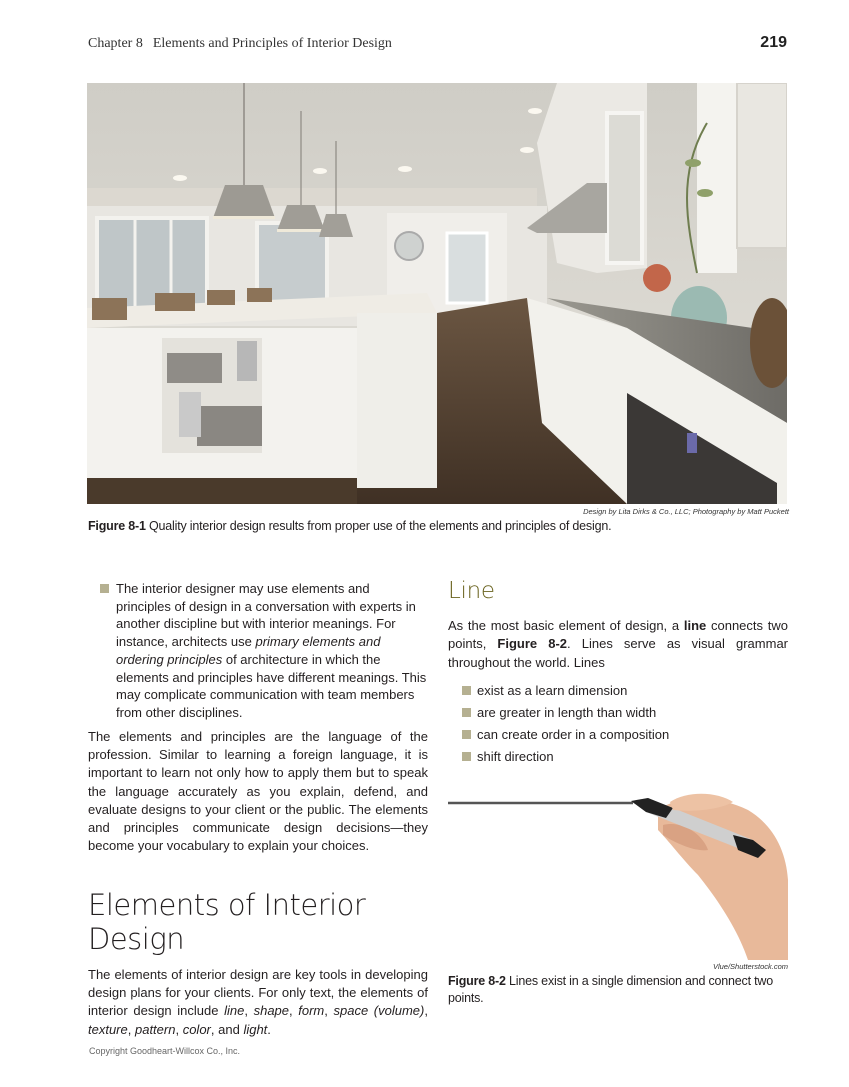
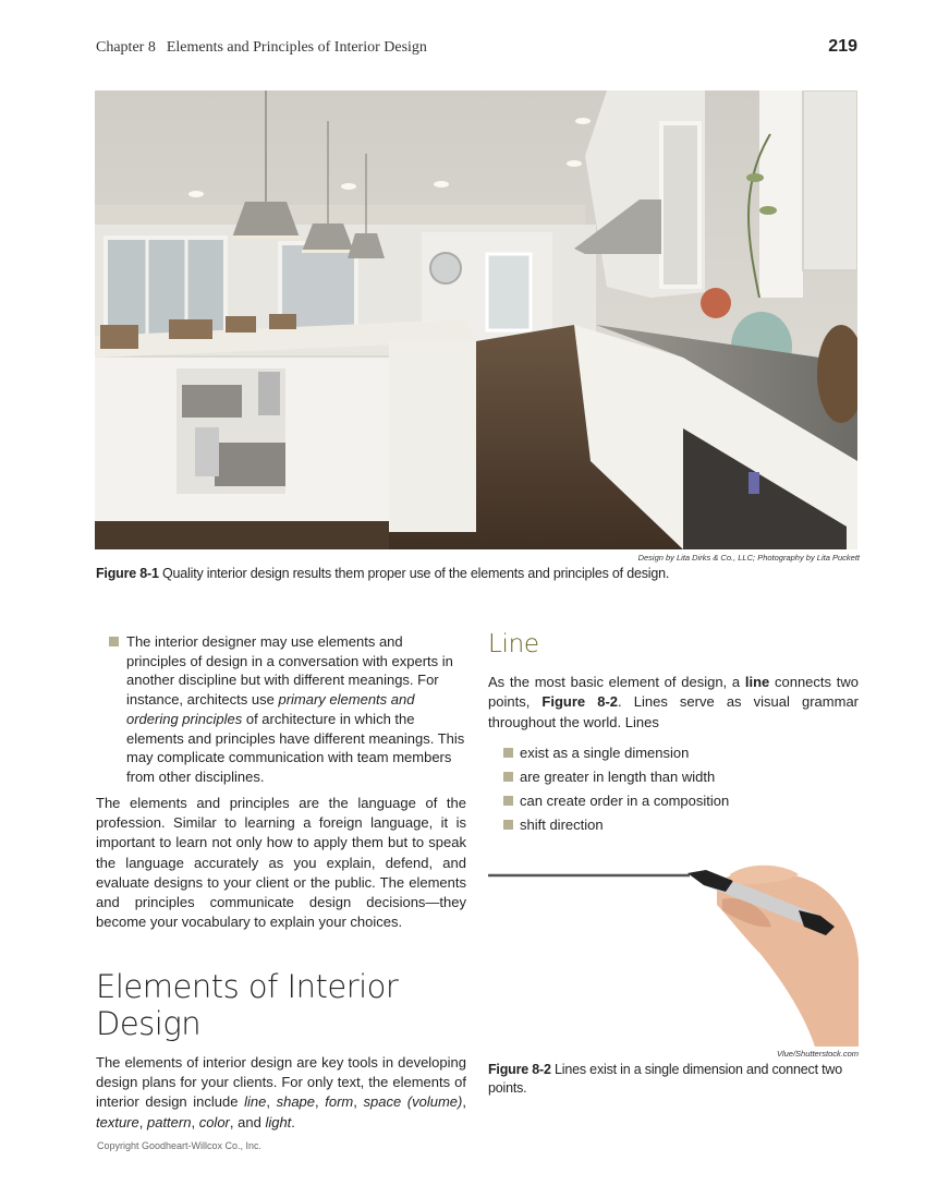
  Chapter 8 Elements and Principles of Interior Design
  219
- Design by Lita Dirks & Co., LLC; Photography by Matt Puckett
+ Design by Lita Dirks & Co., LLC; Photography by Lita Puckett
- Figure 8-1 Quality interior design results from proper use of the elements and principles of design.
+ Figure 8-1 Quality interior design results them proper use of the elements and principles of design.
- The interior designer may use elements and principles of design in a conversation with experts in another discipline but with interior meanings. For instance, architects use primary elements and ordering principles of architecture in which the elements and principles have different meanings. This may complicate communication with team members from other disciplines.
+ The interior designer may use elements and principles of design in a conversation with experts in another discipline but with different meanings. For instance, architects use primary elements and ordering principles of architecture in which the elements and principles have different meanings. This may complicate communication with team members from other disciplines.
  The elements and principles are the language of the profession. Similar to learning a foreign language, it is important to learn not only how to apply them but to speak the language accurately as you explain, defend, and evaluate designs to your client or the public. The elements and principles communicate design decisions—they become your vocabulary to explain your choices.
  Elements of Interior Design
  The elements of interior design are key tools in developing design plans for your clients. For only text, the elements of interior design include line, shape, form, space (volume), texture, pattern, color, and light.
  Line
  As the most basic element of design, a line connects two points, Figure 8-2. Lines serve as visual grammar throughout the world. Lines
- exist as a learn dimension
+ exist as a single dimension
  are greater in length than width
  can create order in a composition
  shift direction
  Vlue/Shutterstock.com
  Figure 8-2 Lines exist in a single dimension and connect two points.
  Copyright Goodheart-Willcox Co., Inc.
